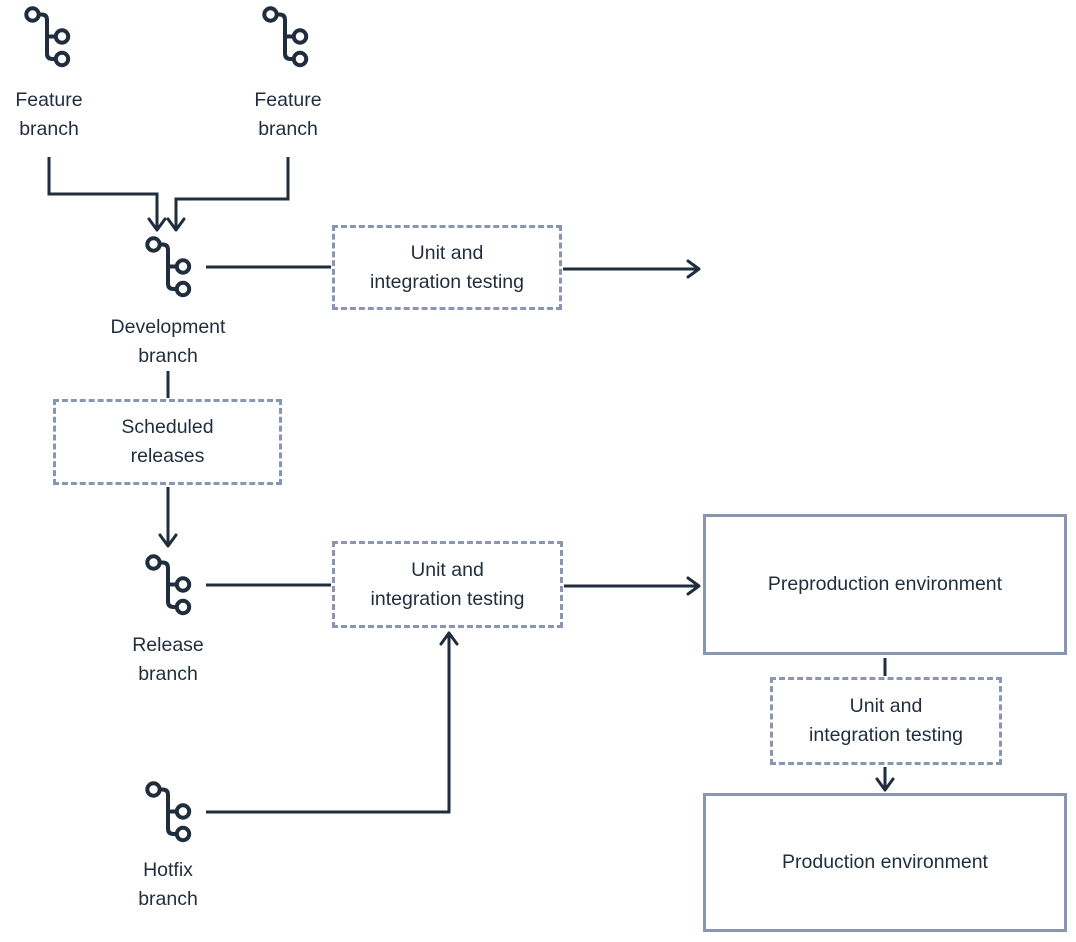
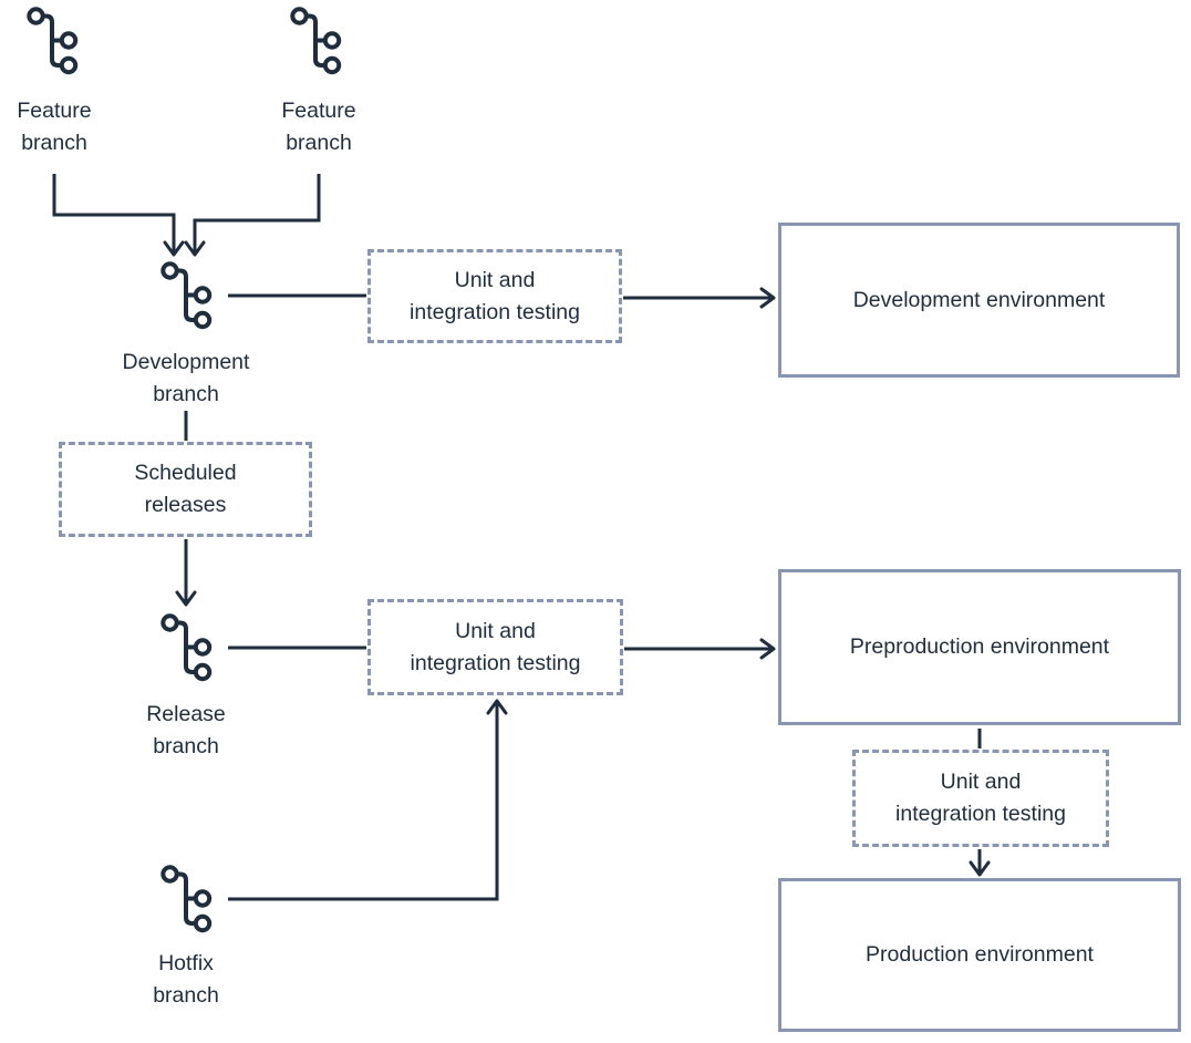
  Feature
  branch
  Feature
  branch
  Development
  branch
  Release
  branch
  Hotfix
  branch
  Unit and
  integration testing
  Scheduled
  releases
  Unit and
  integration testing
  Unit and
  integration testing
+ Development environment
  Preproduction environment
  Production environment
